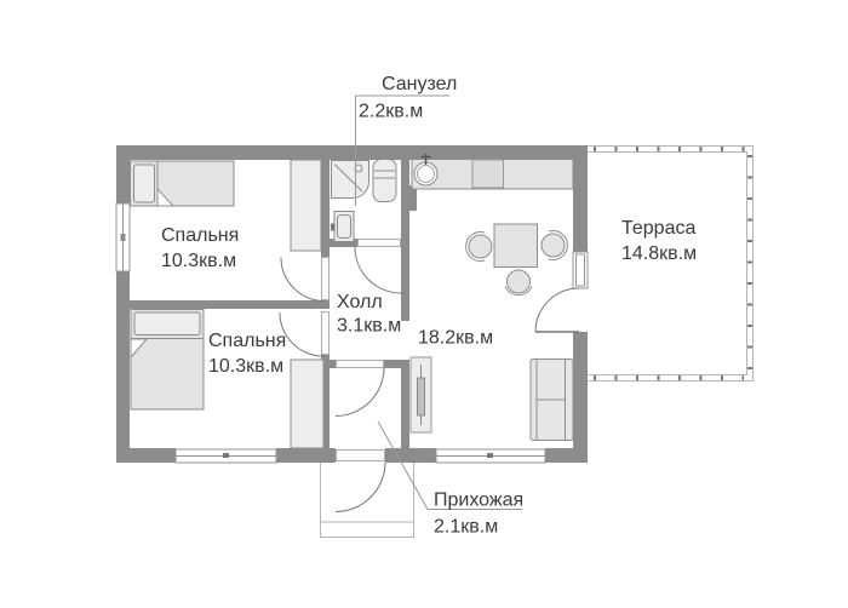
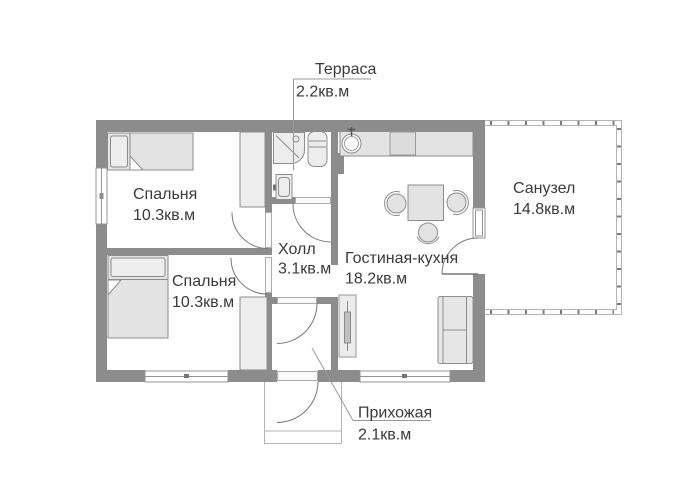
- Санузел
+ Терраса
  2.2кв.м
  Спальня
  10.3кв.м
  Спальня
  10.3кв.м
  Холл
  3.1кв.м
+ Гостиная-кухня
  18.2кв.м
- Терраса
+ Санузел
  14.8кв.м
  Прихожая
  2.1кв.м
